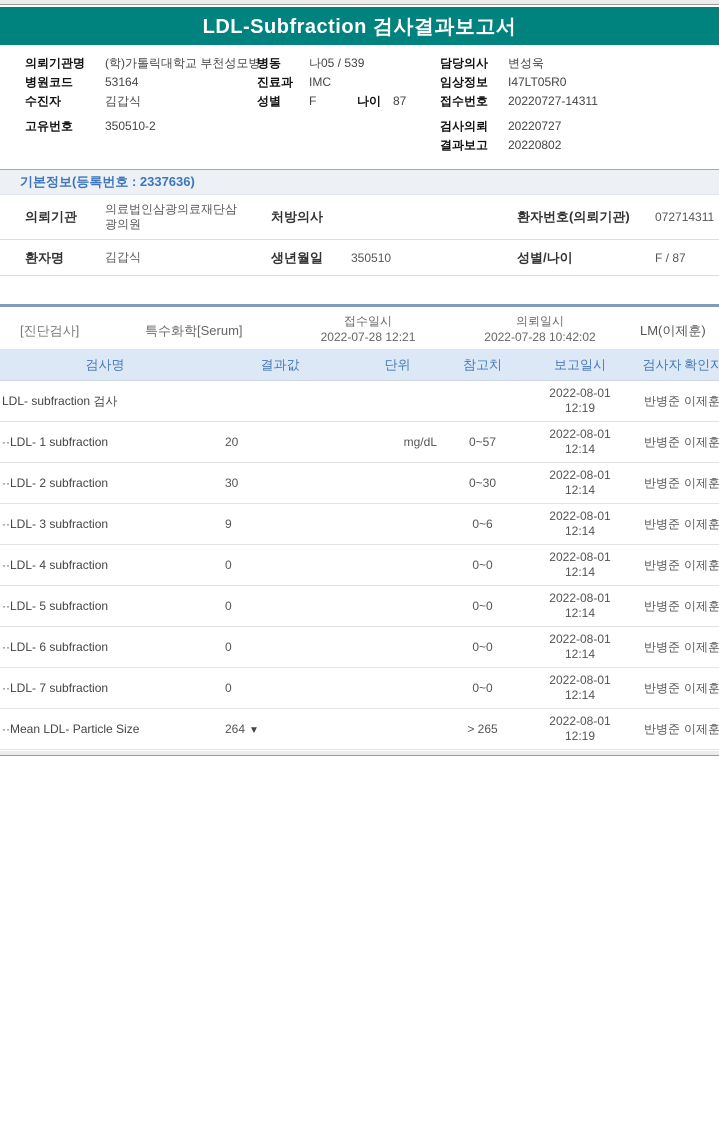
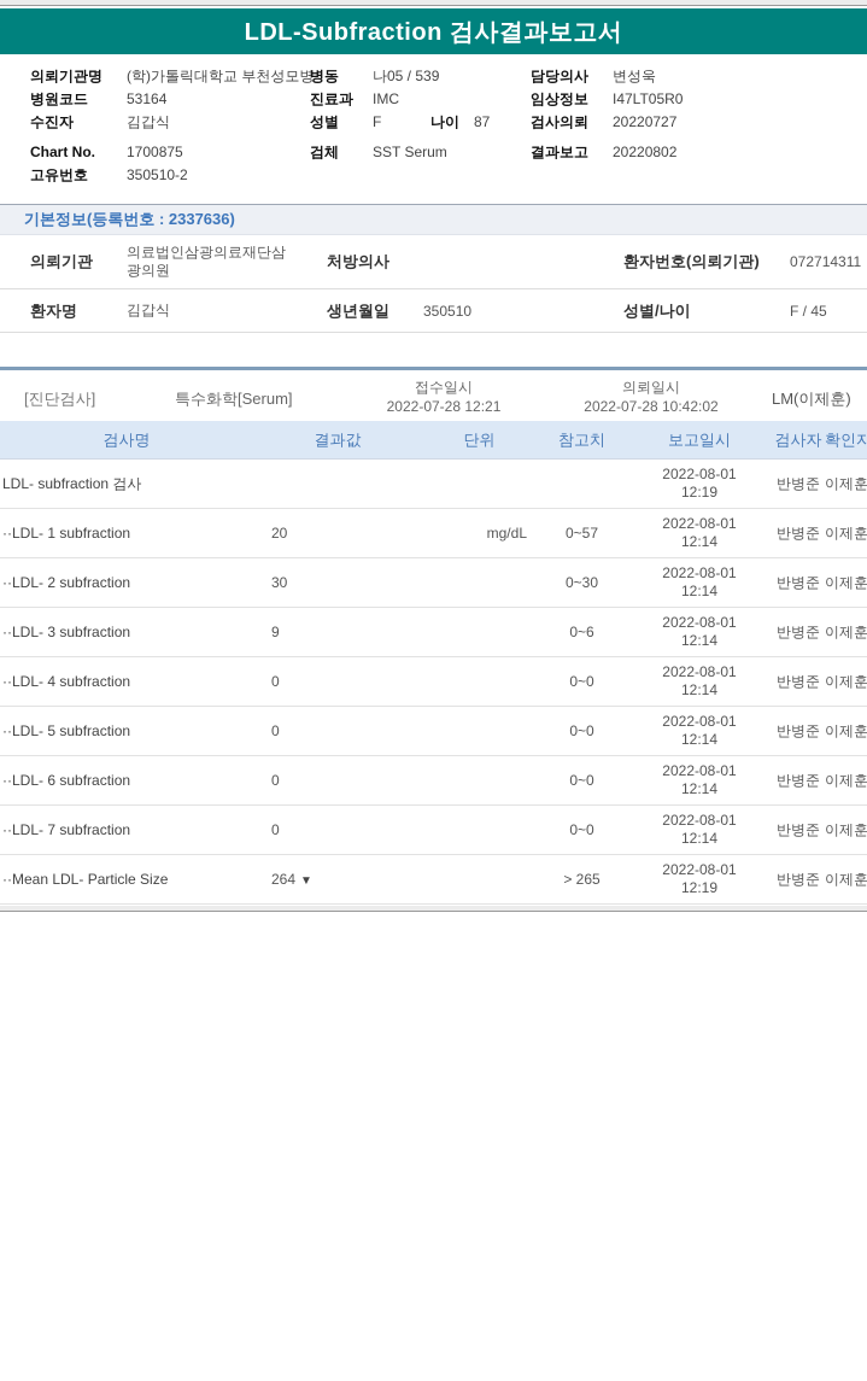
  LDL-Subfraction 검사결과보고서
  의뢰기관명
  (학)가톨릭대학교 부천성모병
  병동
  나05 / 539
  병원코드
  53164
  진료과
  IMC
  수진자
  김갑식
  성별
  F
  나이
  87
+ Chart No.
+ 1700875
+ 검체
+ SST Serum
  고유번호
  350510-2
  담당의사
  변성욱
  임상정보
  I47LT05R0
- 접수번호
- 20220727-14311
  검사의뢰
  20220727
  결과보고
  20220802
  기본정보(등록번호 : 2337636)
  의뢰기관
  의료법인삼광의료재단삼광의원
  처방의사
  환자번호(의뢰기관)
  072714311
  환자명
  김갑식
  생년월일
  350510
  성별/나이
- F / 87
+ F / 45
  [진단검사]
  특수화학[Serum]
  접수일시
  2022-07-28 12:21
  의뢰일시
  2022-07-28 10:42:02
  LM(이제훈)
  검사명
  결과값
  단위
  참고치
  보고일시
  검사자
  확인자
  LDL- subfraction 검사
  2022-08-01
  12:19
  반병준
  이제훈
  ··LDL- 1 subfraction
  20
  mg/dL
  0~57
  2022-08-01
  12:14
  반병준
  이제훈
  ··LDL- 2 subfraction
  30
  0~30
  2022-08-01
  12:14
  반병준
  이제훈
  ··LDL- 3 subfraction
  9
  0~6
  2022-08-01
  12:14
  반병준
  이제훈
  ··LDL- 4 subfraction
  0
  0~0
  2022-08-01
  12:14
  반병준
  이제훈
  ··LDL- 5 subfraction
  0
  0~0
  2022-08-01
  12:14
  반병준
  이제훈
  ··LDL- 6 subfraction
  0
  0~0
  2022-08-01
  12:14
  반병준
  이제훈
  ··LDL- 7 subfraction
  0
  0~0
  2022-08-01
  12:14
  반병준
  이제훈
  ··Mean LDL- Particle Size
  264 ▼
  > 265
  2022-08-01
  12:19
  반병준
  이제훈
